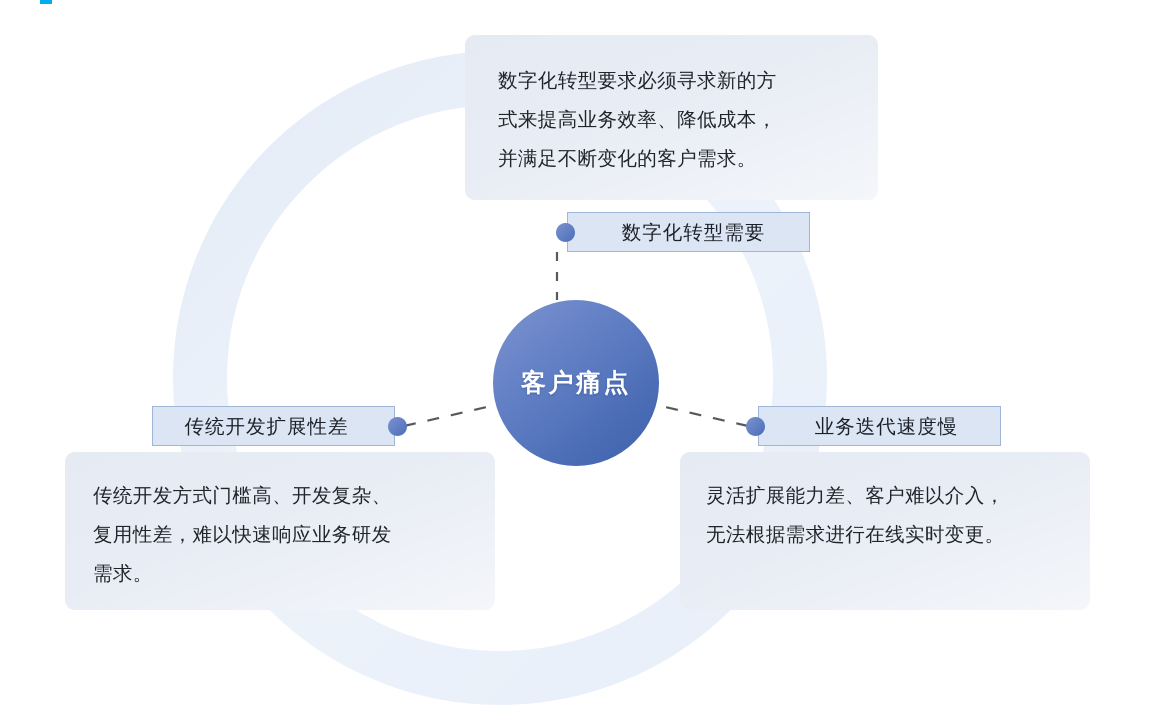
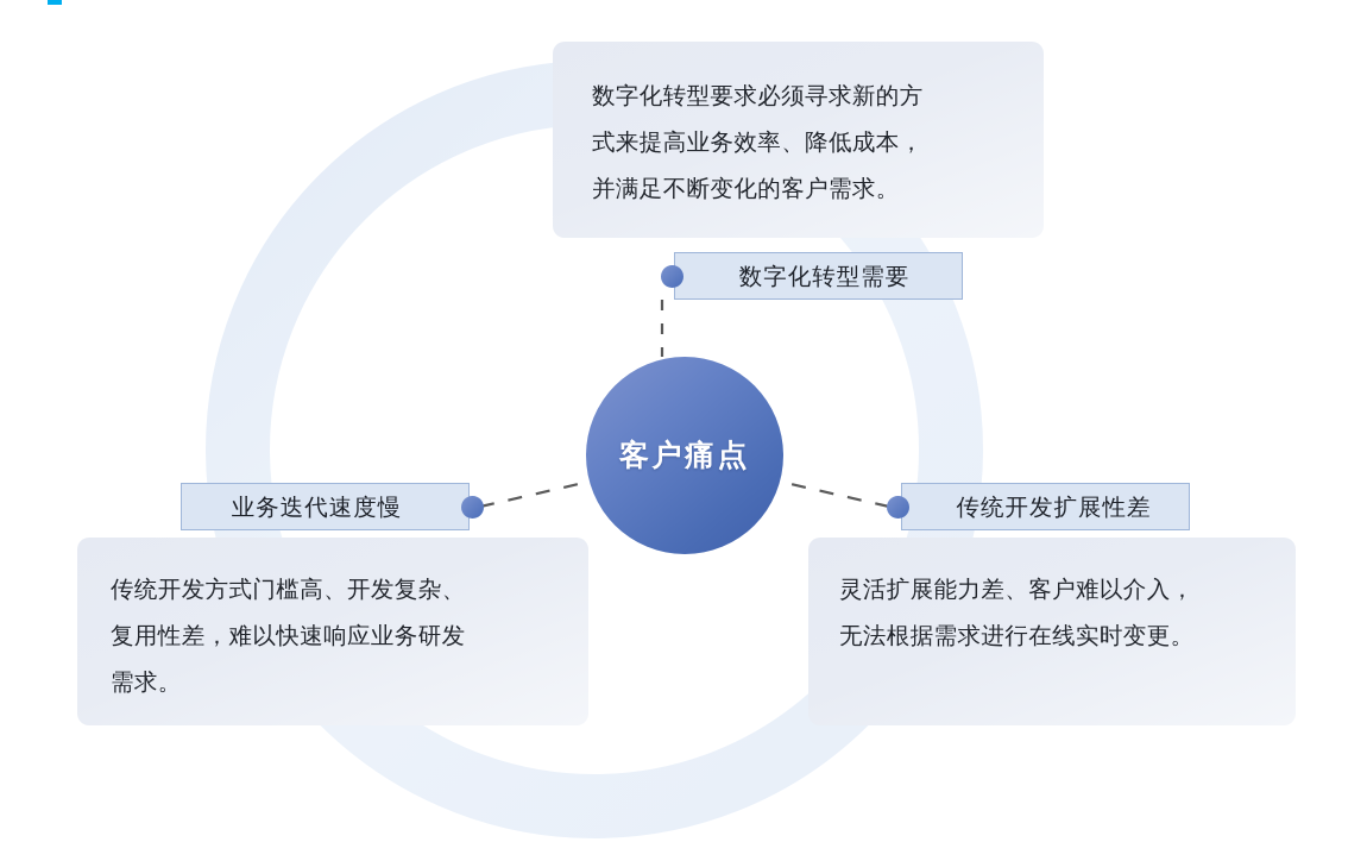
  数字化转型要求必须寻求新的方
  式来提高业务效率、降低成本，
  并满足不断变化的客户需求。
  数字化转型需要
- 传统开发扩展性差
+ 业务迭代速度慢
  传统开发方式门槛高、开发复杂、
  复用性差，难以快速响应业务研发
  需求。
- 业务迭代速度慢
+ 传统开发扩展性差
  灵活扩展能力差、客户难以介入，
  无法根据需求进行在线实时变更。
  客户痛点
